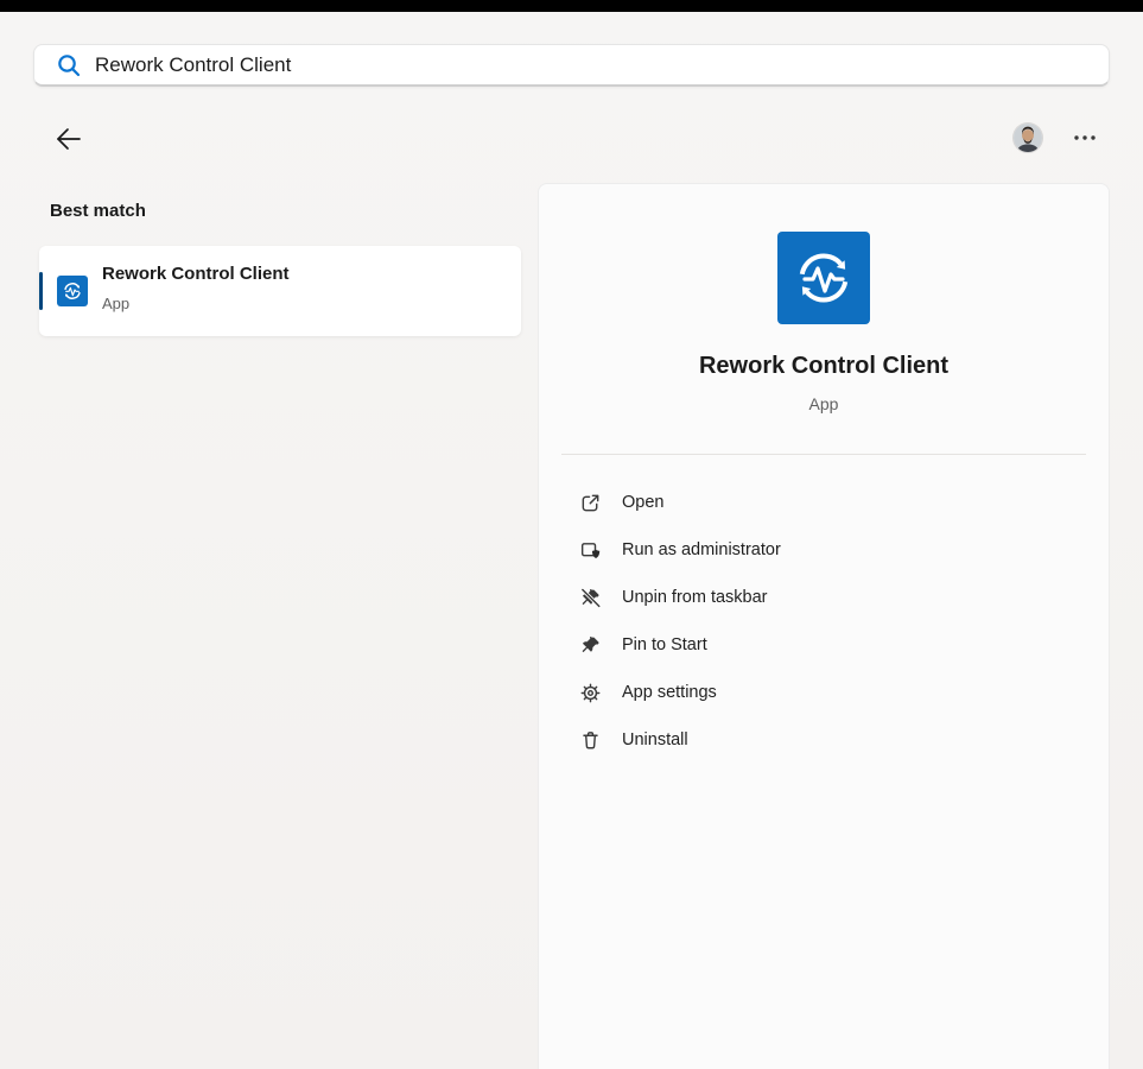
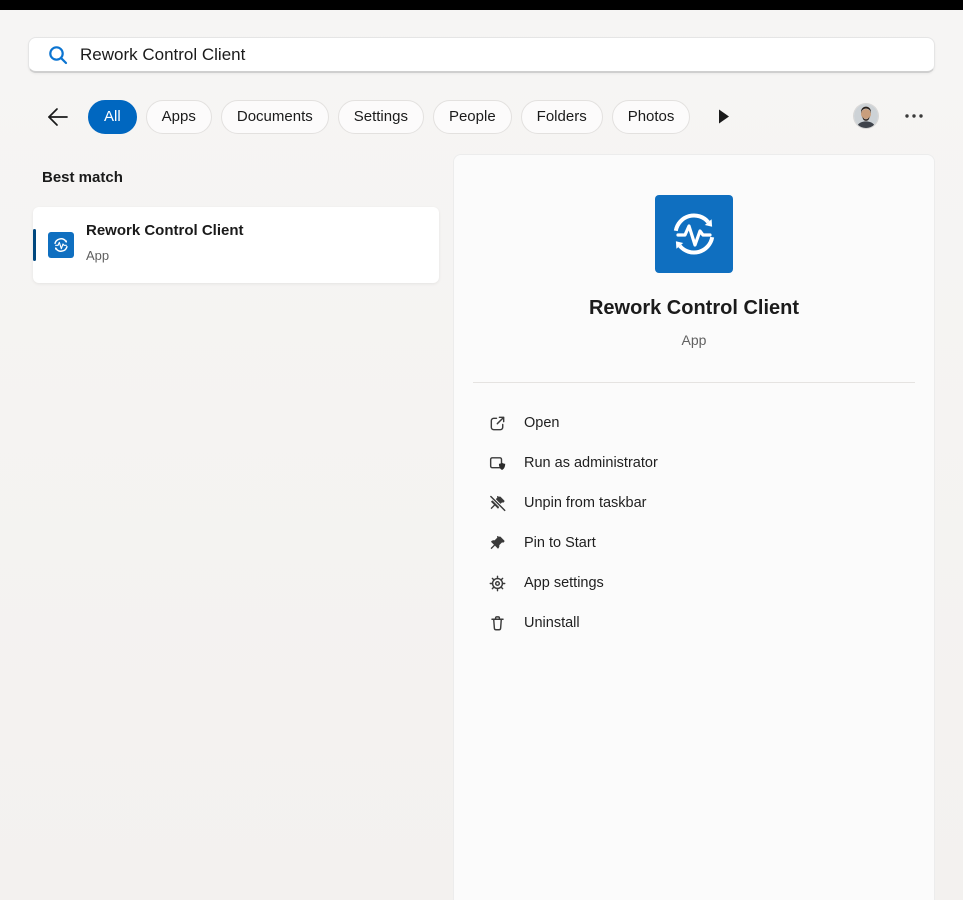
  Rework Control Client
+ All
+ Apps
+ Documents
+ Settings
+ People
+ Folders
+ Photos
  Best match
  Rework Control Client
  App
  Rework Control Client
  App
  Open
  Run as administrator
  Unpin from taskbar
  Pin to Start
  App settings
  Uninstall
